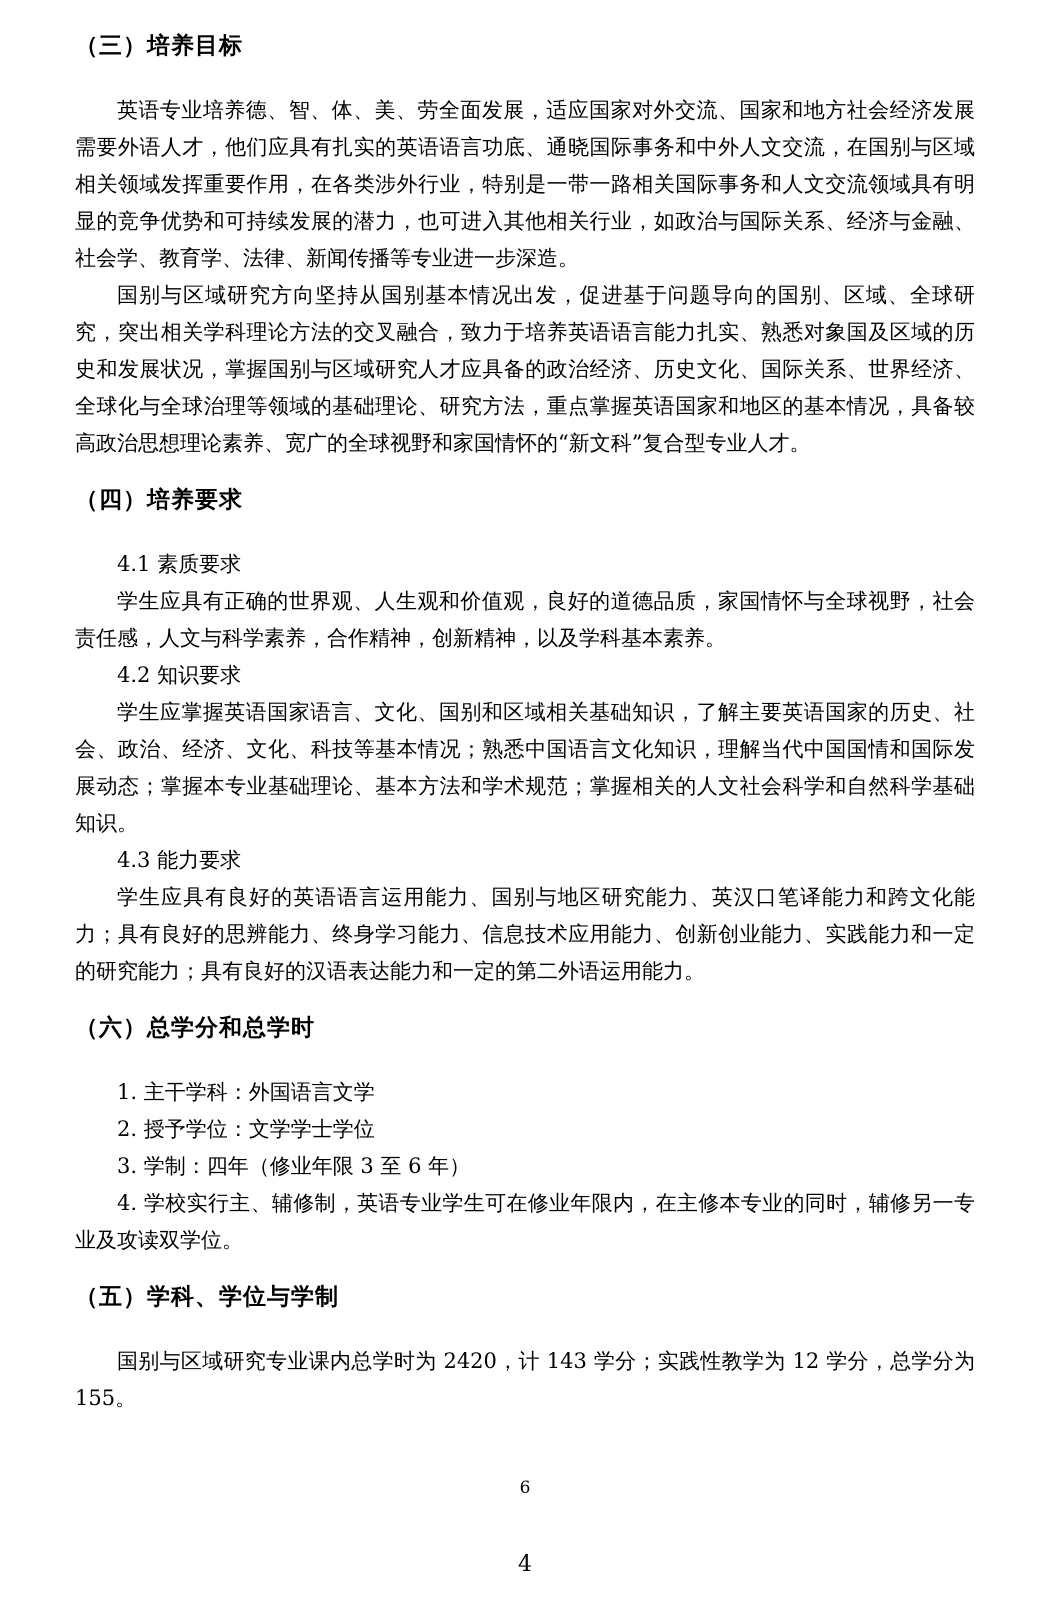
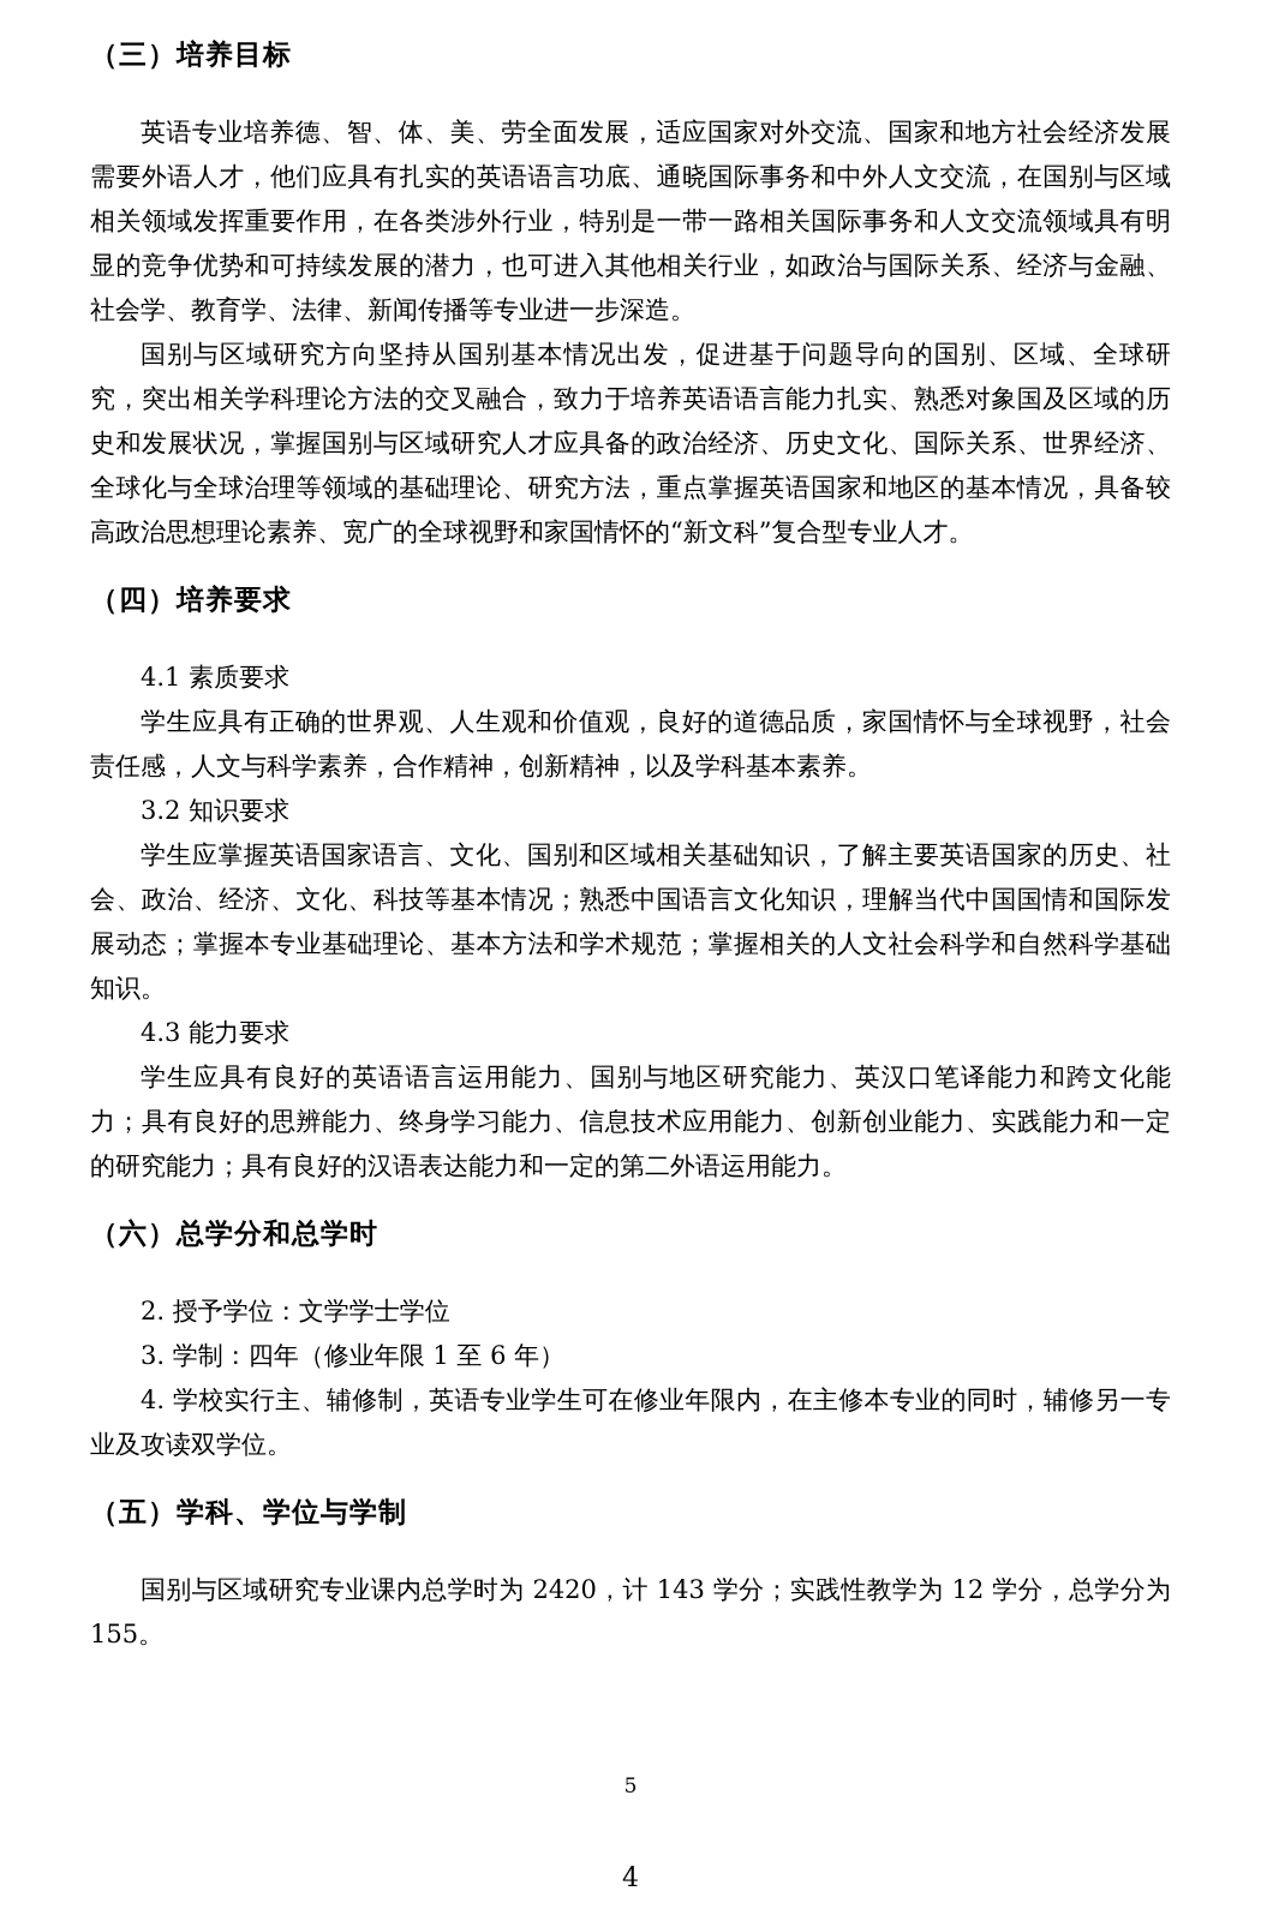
  （三）培养目标
  英语专业培养德、智、体、美、劳全面发展，适应国家对外交流、国家和地方社会经济发展需要外语人才，他们应具有扎实的英语语言功底、通晓国际事务和中外人文交流，在国别与区域相关领域发挥重要作用，在各类涉外行业，特别是一带一路相关国际事务和人文交流领域具有明显的竞争优势和可持续发展的潜力，也可进入其他相关行业，如政治与国际关系、经济与金融、社会学、教育学、法律、新闻传播等专业进一步深造。
  国别与区域研究方向坚持从国别基本情况出发，促进基于问题导向的国别、区域、全球研究，突出相关学科理论方法的交叉融合，致力于培养英语语言能力扎实、熟悉对象国及区域的历史和发展状况，掌握国别与区域研究人才应具备的政治经济、历史文化、国际关系、世界经济、全球化与全球治理等领域的基础理论、研究方法，重点掌握英语国家和地区的基本情况，具备较高政治思想理论素养、宽广的全球视野和家国情怀的“新文科”复合型专业人才。
  （四）培养要求
  4.1 素质要求
  学生应具有正确的世界观、人生观和价值观，良好的道德品质，家国情怀与全球视野，社会责任感，人文与科学素养，合作精神，创新精神，以及学科基本素养。
- 4.2 知识要求
+ 3.2 知识要求
  学生应掌握英语国家语言、文化、国别和区域相关基础知识，了解主要英语国家的历史、社会、政治、经济、文化、科技等基本情况；熟悉中国语言文化知识，理解当代中国国情和国际发展动态；掌握本专业基础理论、基本方法和学术规范；掌握相关的人文社会科学和自然科学基础知识。
  4.3 能力要求
  学生应具有良好的英语语言运用能力、国别与地区研究能力、英汉口笔译能力和跨文化能力；具有良好的思辨能力、终身学习能力、信息技术应用能力、创新创业能力、实践能力和一定的研究能力；具有良好的汉语表达能力和一定的第二外语运用能力。
  （六）总学分和总学时
- 1. 主干学科：外国语言文学
  2. 授予学位：文学学士学位
- 3. 学制：四年（修业年限 3 至 6 年）
+ 3. 学制：四年（修业年限 1 至 6 年）
  4. 学校实行主、辅修制，英语专业学生可在修业年限内，在主修本专业的同时，辅修另一专业及攻读双学位。
  （五）学科、学位与学制
  国别与区域研究专业课内总学时为 2420，计 143 学分；实践性教学为 12 学分，总学分为 155。
- 6
+ 5
  4
